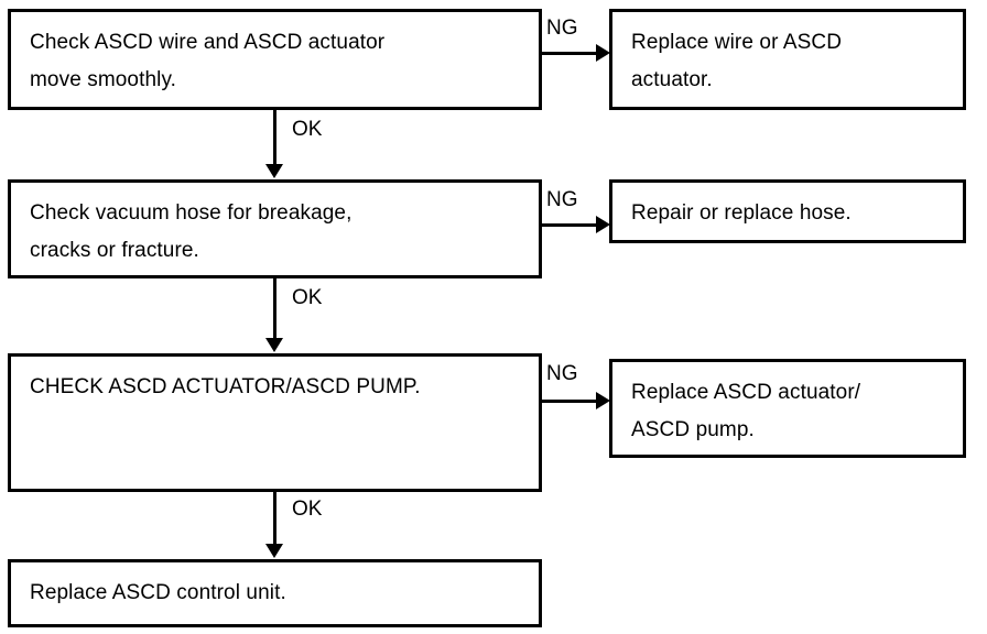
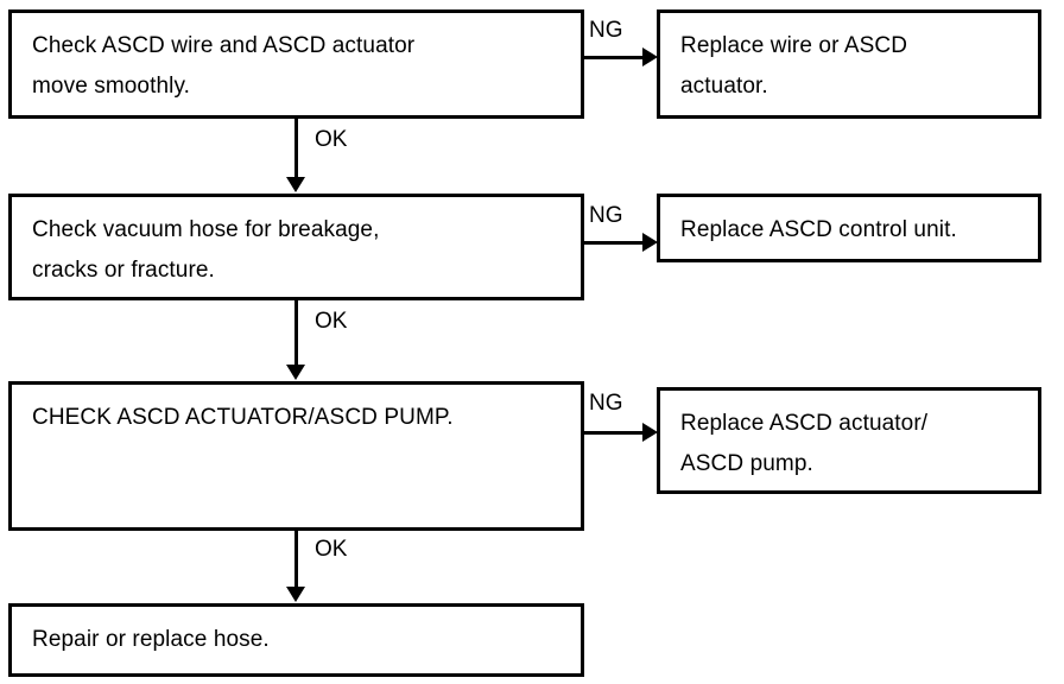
  Check ASCD wire and ASCD actuator
  move smoothly.
  Replace wire or ASCD
  actuator.
  NG
  OK
  Check vacuum hose for breakage,
  cracks or fracture.
- Repair or replace hose.
+ Replace ASCD control unit.
  NG
  OK
  CHECK ASCD ACTUATOR/ASCD PUMP.
  Replace ASCD actuator/
  ASCD pump.
  NG
  OK
- Replace ASCD control unit.
+ Repair or replace hose.
